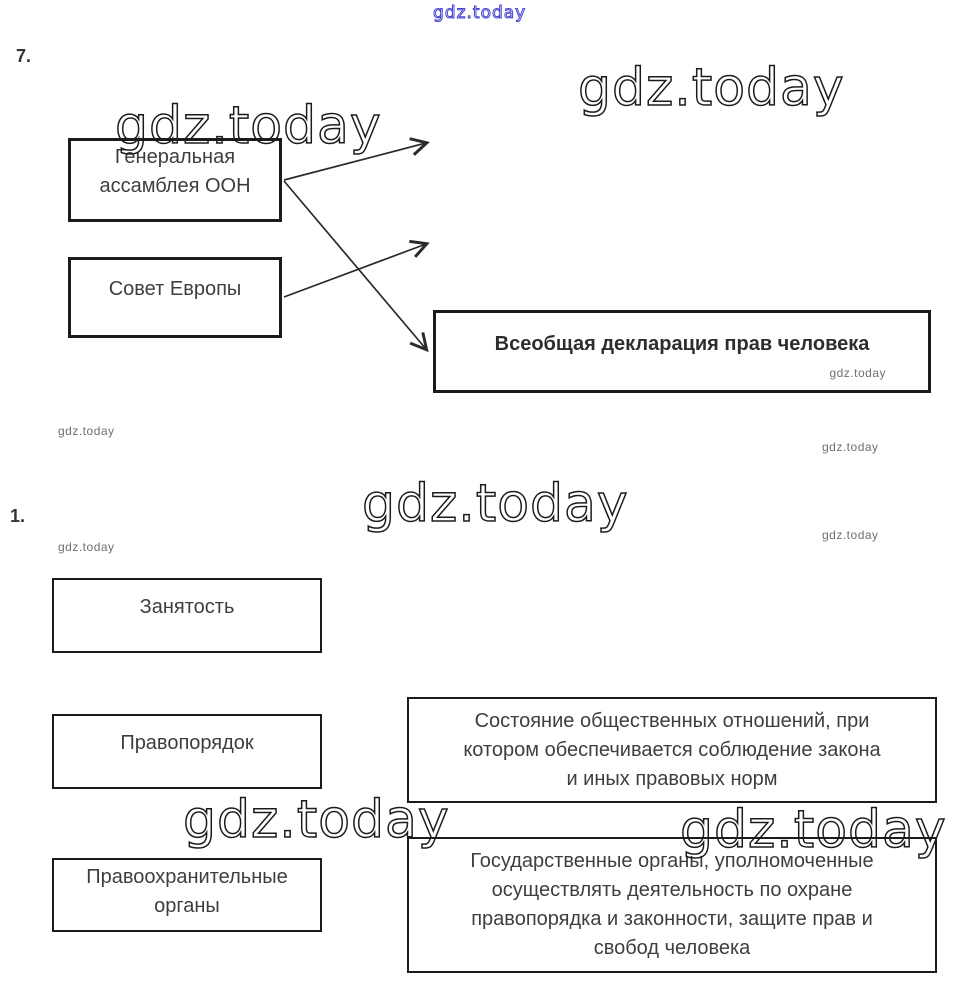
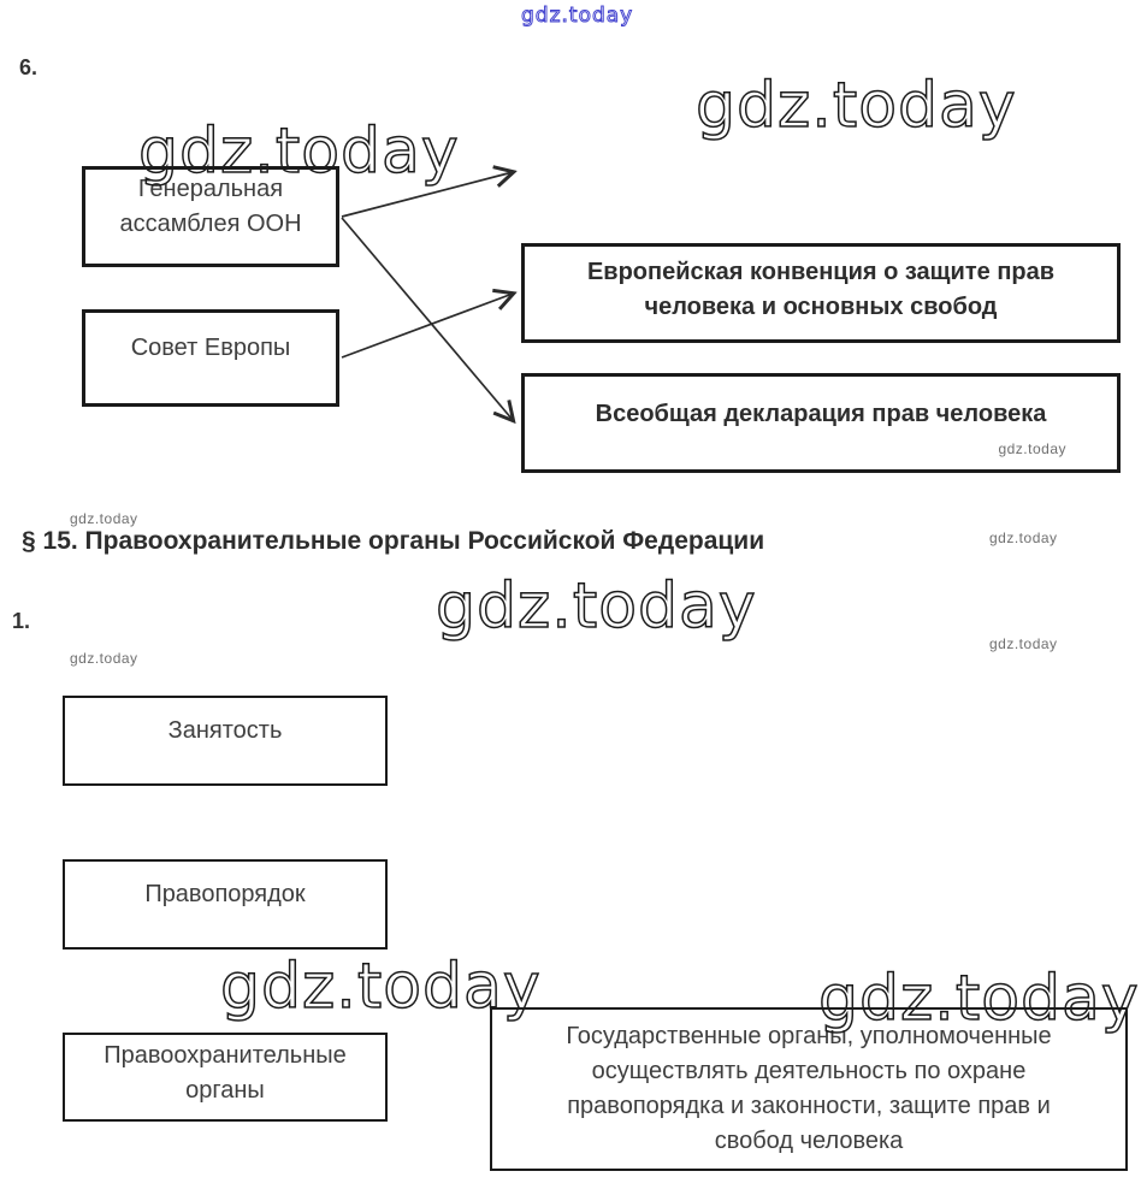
  gdz.today
- 7.
+ 6.
  Генеральная
  ассамблея ООН
  Совет Европы
+ Европейская конвенция о защите прав
+ человека и основных свобод
  Всеобщая декларация прав человека
  gdz.today
  gdz.today
  gdz.today
  gdz.today
+ § 15. Правоохранительные органы Российской Федерации
  gdz.today
  1.
  gdz.today
  gdz.today
  gdz.today
  Занятость
  Правопорядок
- Состояние общественных отношений, при
- котором обеспечивается соблюдение закона
- и иных правовых норм
  Правоохранительные
  органы
  Государственные органы, уполномоченные
  осуществлять деятельность по охране
  правопорядка и законности, защите прав и
  свобод человека
  gdz.today
  gdz.today
